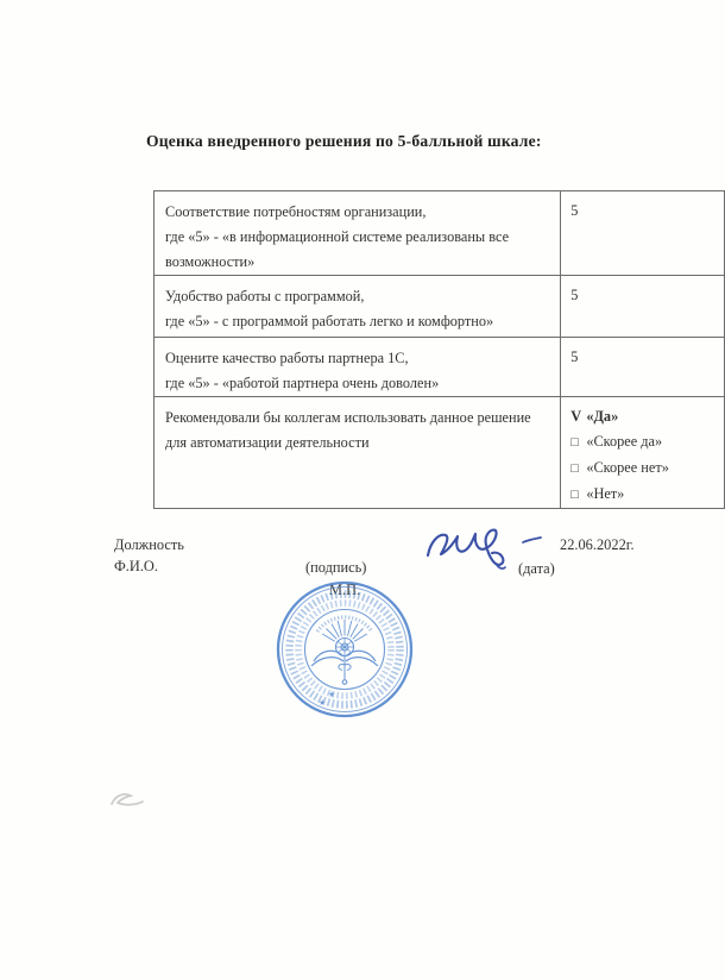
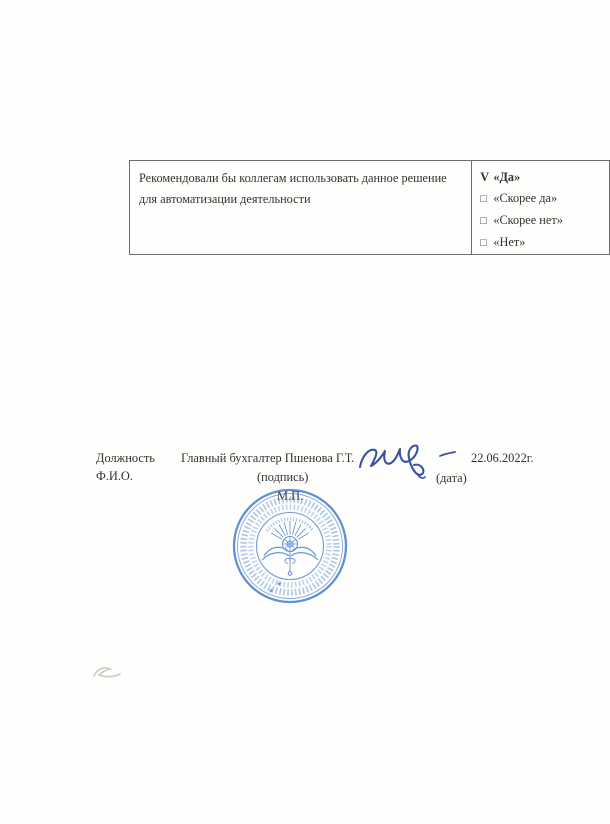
- Оценка внедренного решения по 5-балльной шкале:
- Соответствие потребностям организации, где «5» - «в информационной системе реализованы все возможности»	5
- Удобство работы с программой, где «5» - с программой работать легко и комфортно»	5
- Оцените качество работы партнера 1С, где «5» - «работой партнера очень доволен»	5
  Рекомендовали бы коллегам использовать данное решение для автоматизации деятельности	V «Да» □ «Скорее да» □ «Скорее нет» □ «Нет»
  Должность
  Ф.И.О.
+ Главный бухгалтер Пшенова Г.Т.
  (подпись)
  М.П.
  22.06.2022г.
  (дата)
  ★
  ★
